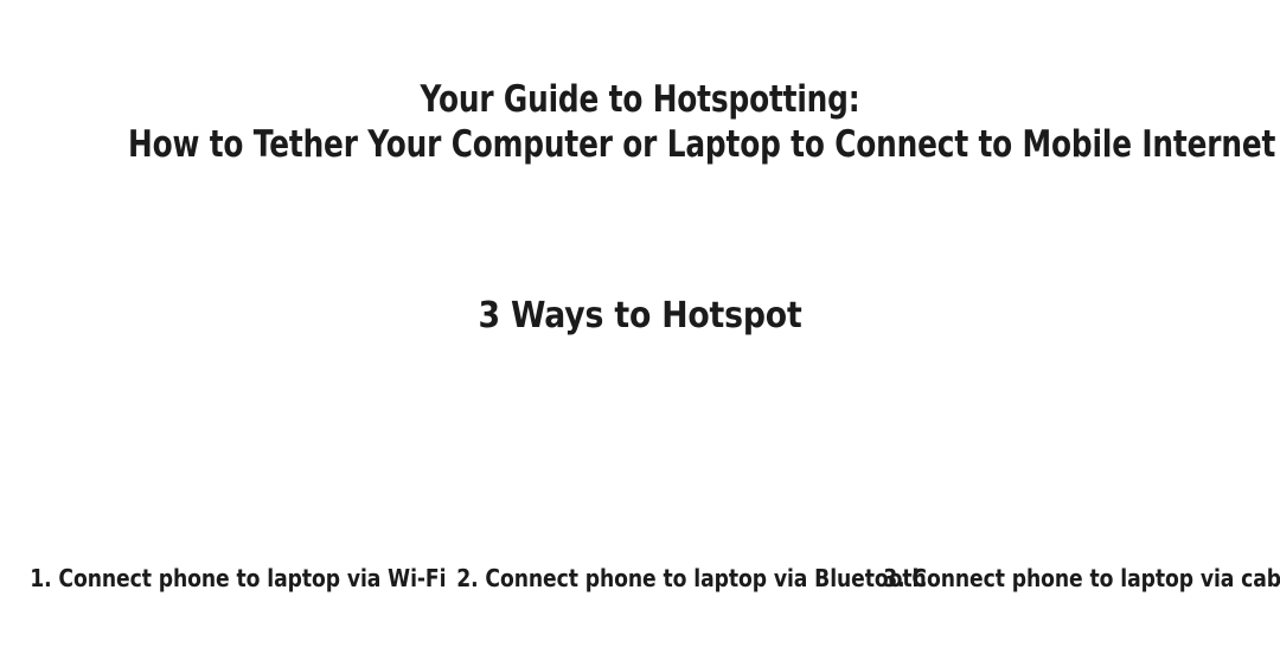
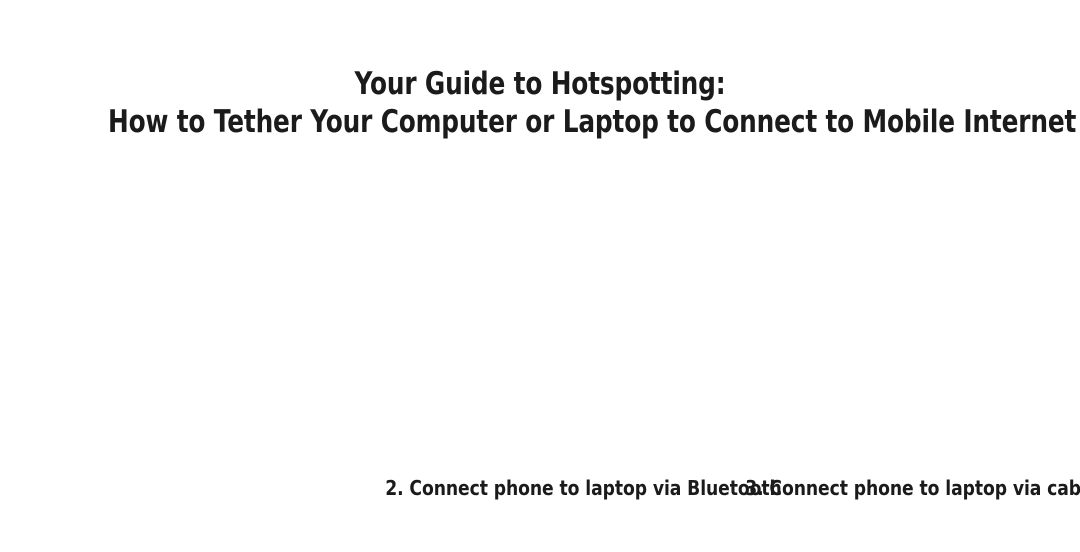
  Your Guide to Hotspotting:
  How to Tether Your Computer or Laptop to Connect to Mobile Internet
- 3 Ways to Hotspot
- 1. Connect phone to laptop via Wi-Fi
  2. Connect phone to laptop via Blueto
  3. Connect phone to laptop via cab
